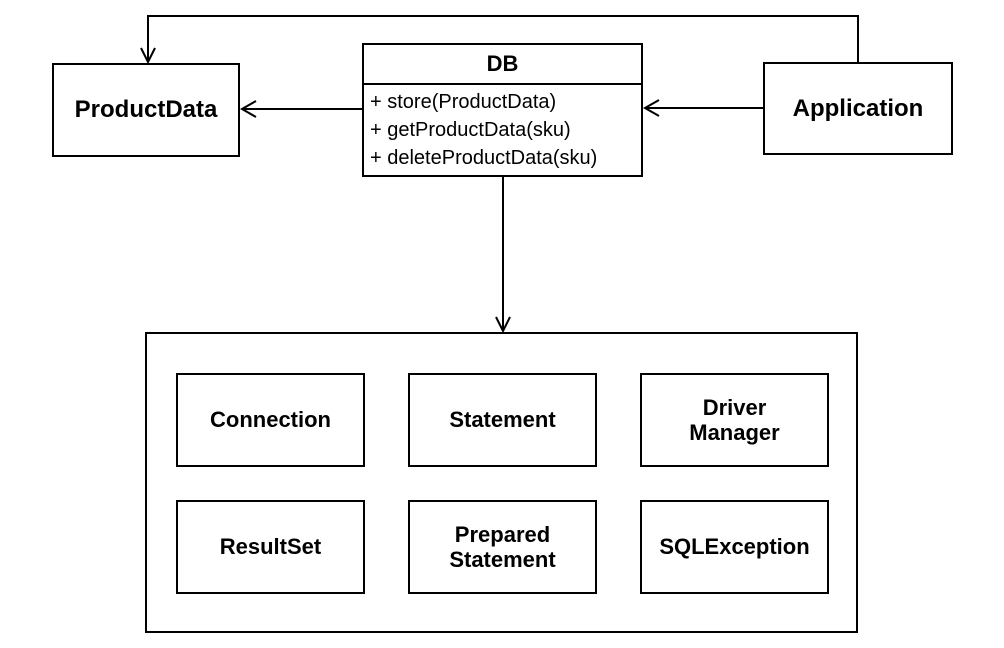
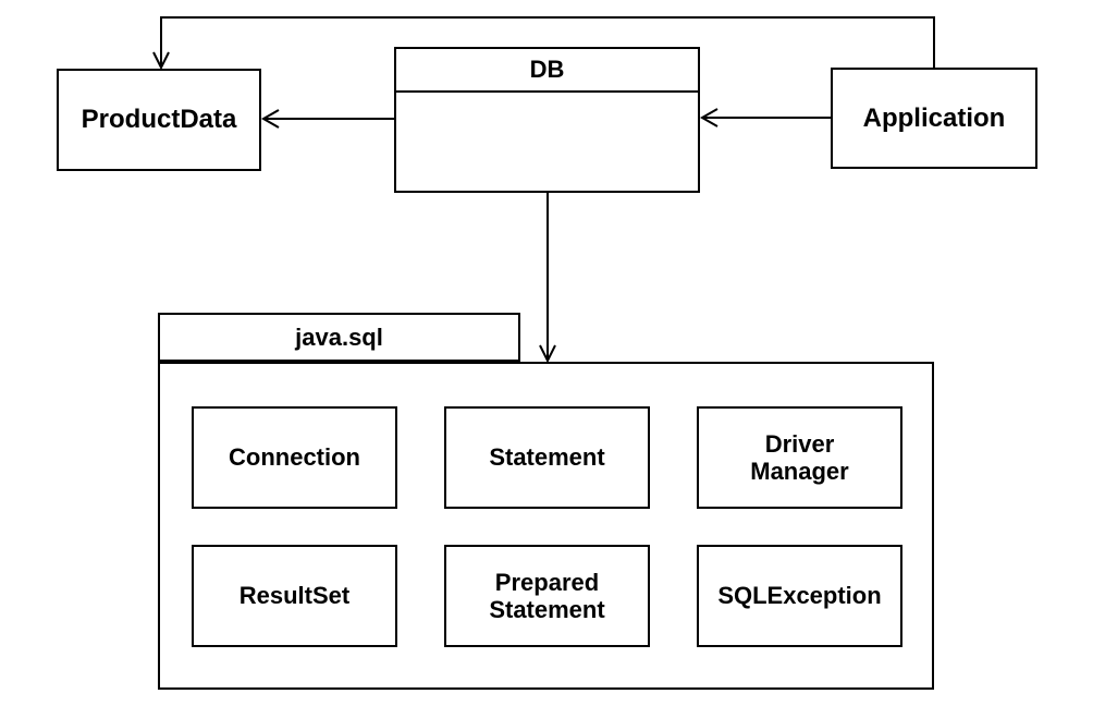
  ProductData
  DB
- + store(ProductData)
- + getProductData(sku)
- + deleteProductData(sku)
  Application
+ java.sql
  Connection
  Statement
  Driver
  Manager
  ResultSet
  Prepared
  Statement
  SQLException
